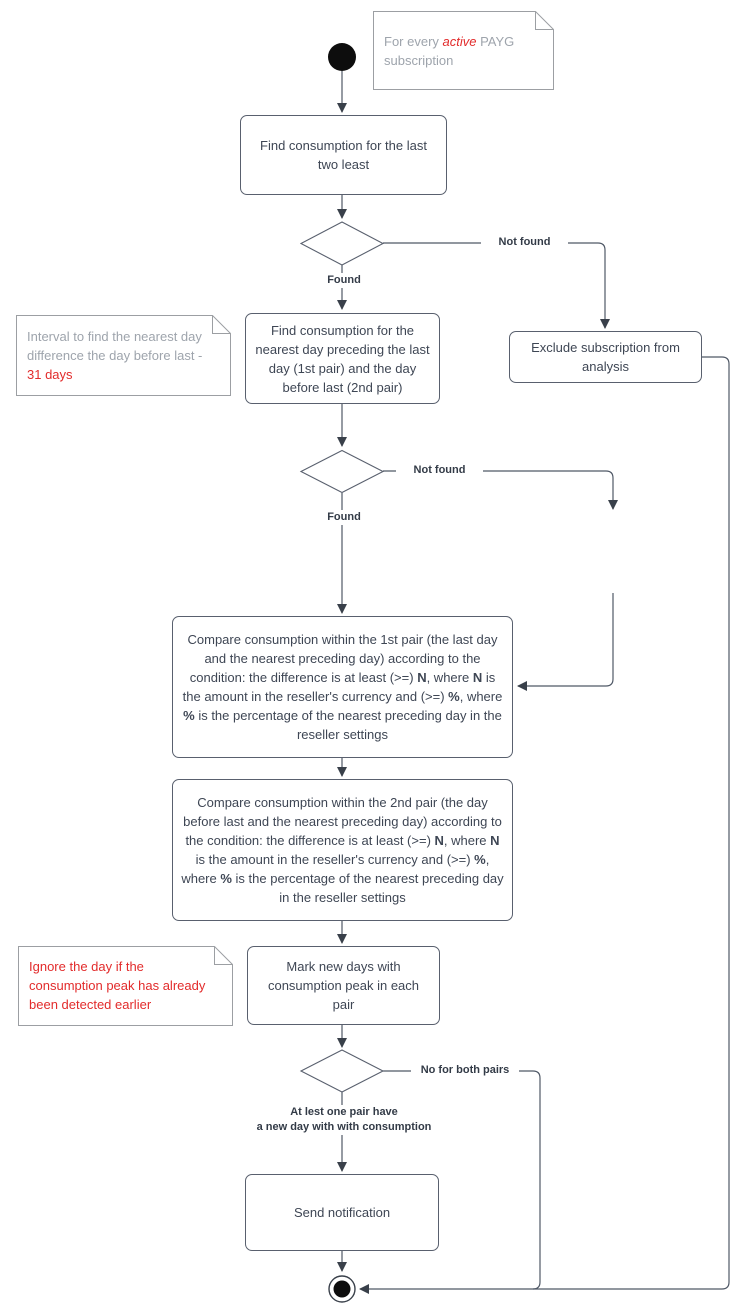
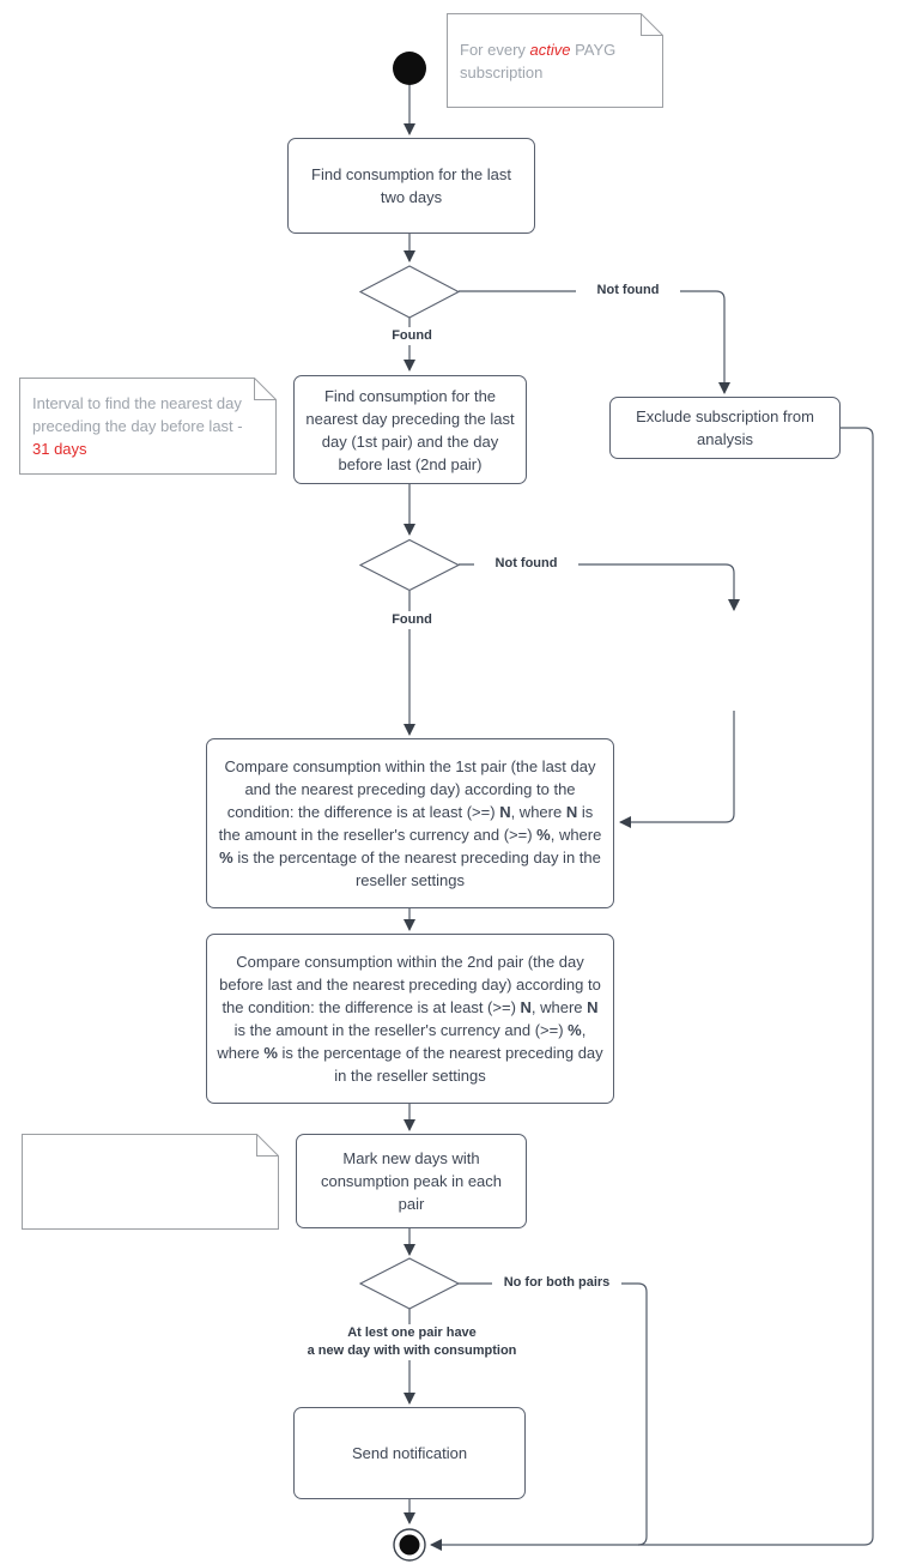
- Find consumption for the last two least
+ Find consumption for the last two days
  Find consumption for the nearest day preceding the last day (1st pair) and the day before last (2nd pair)
  Exclude subscription from analysis
  Compare consumption within the 1st pair (the last day and the nearest preceding day) according to the condition: the difference is at least (>=) N, where N is the amount in the reseller's currency and (>=) %, where % is the percentage of the nearest preceding day in the reseller settings
  Compare consumption within the 2nd pair (the day before last and the nearest preceding day) according to the condition: the difference is at least (>=) N, where N is the amount in the reseller's currency and (>=) %, where % is the percentage of the nearest preceding day in the reseller settings
  Mark new days with consumption peak in each pair
  Send notification
  For every active PAYG subscription
- Interval to find the nearest day difference the day before last - 31 days
+ Interval to find the nearest day preceding the day before last - 31 days
- Ignore the day if the consumption peak has already been detected earlier
  Not found
  Found
  Not found
  Found
  No for both pairs
  At lest one pair have
  a new day with with consumption
